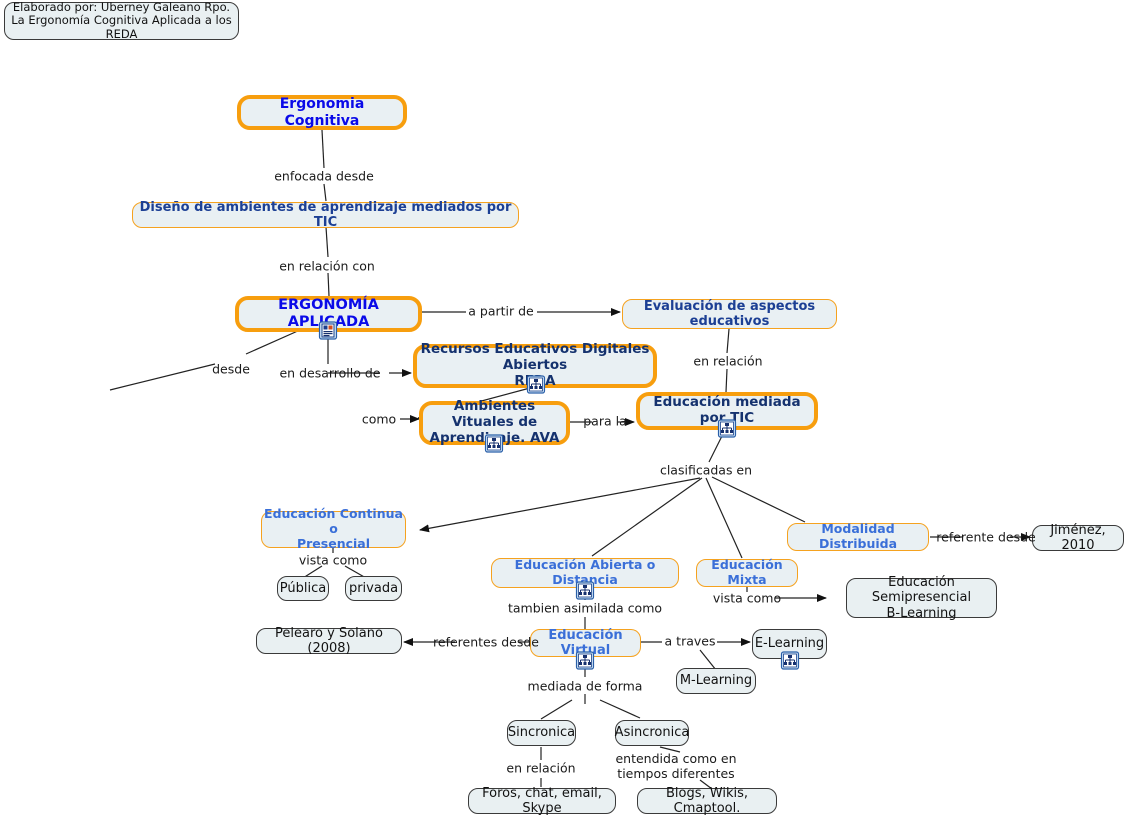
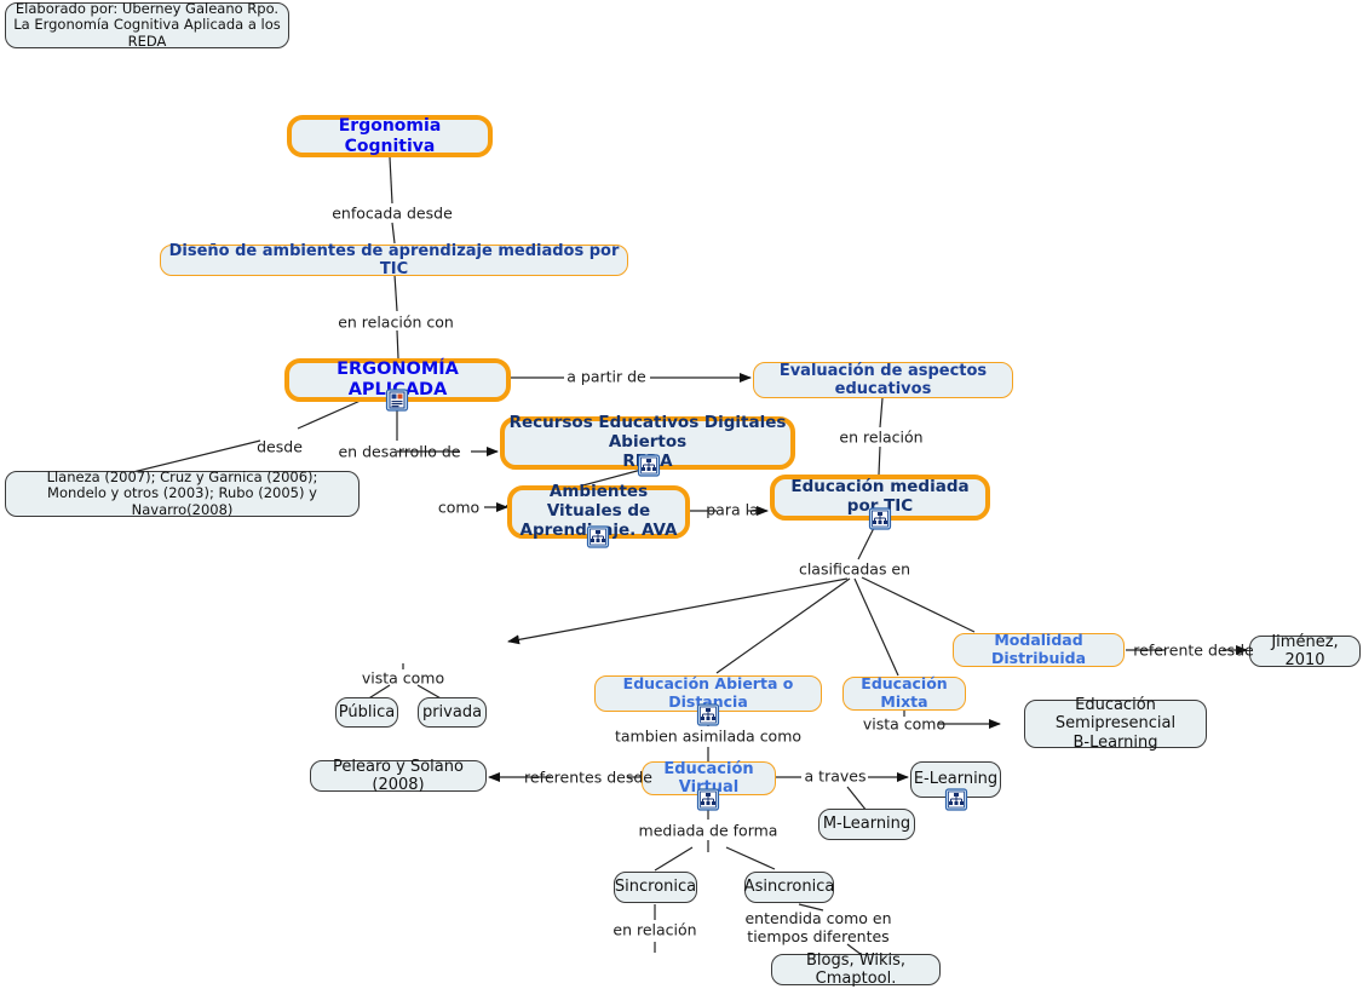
  Elaborado por: Uberney Galeano Rpo.
  La Ergonomía Cognitiva Aplicada a los REDA
  Ergonomia Cognitiva
  Diseño de ambientes de aprendizaje mediados por TIC
  ERGONOMÍA APLADA
  Evaluación de aspectos educativos
+ Llaneza (2007); Cruz y Garnica (2006);
+ Mondelo y otros (2003); Rubo (2005) y Navarro(2008)
  Recursos Educativos Digitales Abiertos
  Ambientes Vituales de
  Aprendje. AVA
  Educación mediada por TIC
- Educación Continua o
- Presencial
  Pública
  privada
  Educación Abierta o Distancia
  Educación Mixta
  Modalidad Distribuida
  Jiménez, 2010
  Educación Semipresencial
  B-Learning
  Pelearo y Solano (2008)
  Educación Virtual
  E-Learning
  M-Learning
  Sincronica
  Asincronica
- Foros, chat, email, Skype
  Blogs, Wikis, Cmaptool.
  enfocada desde
  en relación con
  a partir de
  desde
  en desarrollo de
  como
  para la
  en relación
  clasificadas en
  vista como
  tambien asimilada como
  vista como
  referente desde
  referentes desde
  a traves
  mediada de forma
  en relación
  entendida como en
  tiempos diferentes
